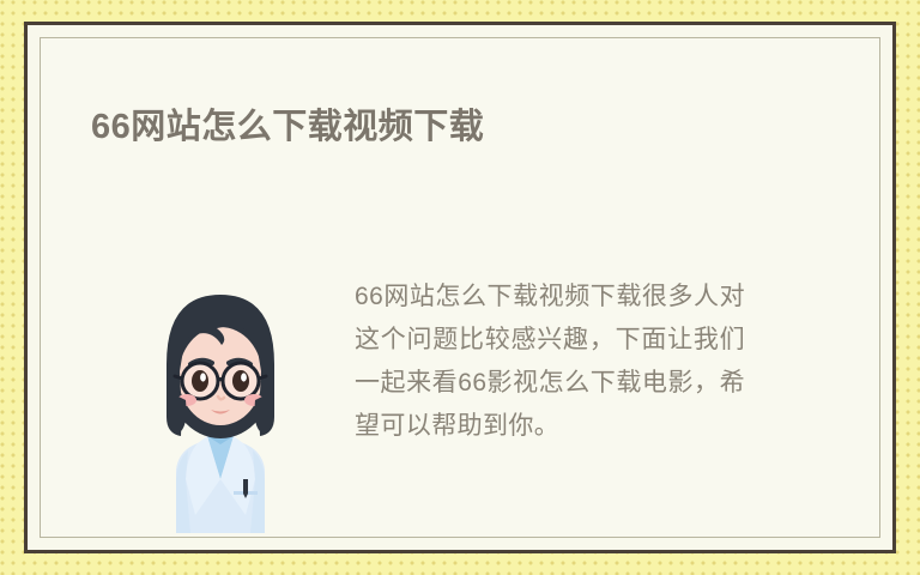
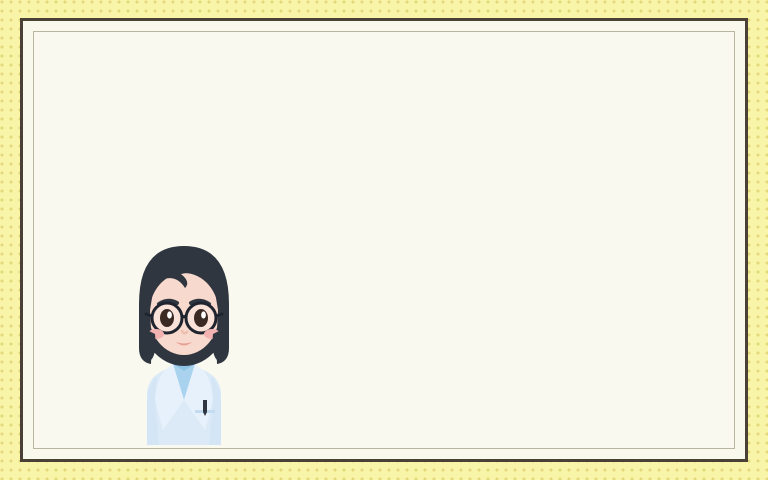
- 66网站怎么下载视频下载
- 66网站怎么下载视频下载很多人对这个问题比较感兴趣，下面让我们一起来看66影视怎么下载电影，希望可以帮助到你。
